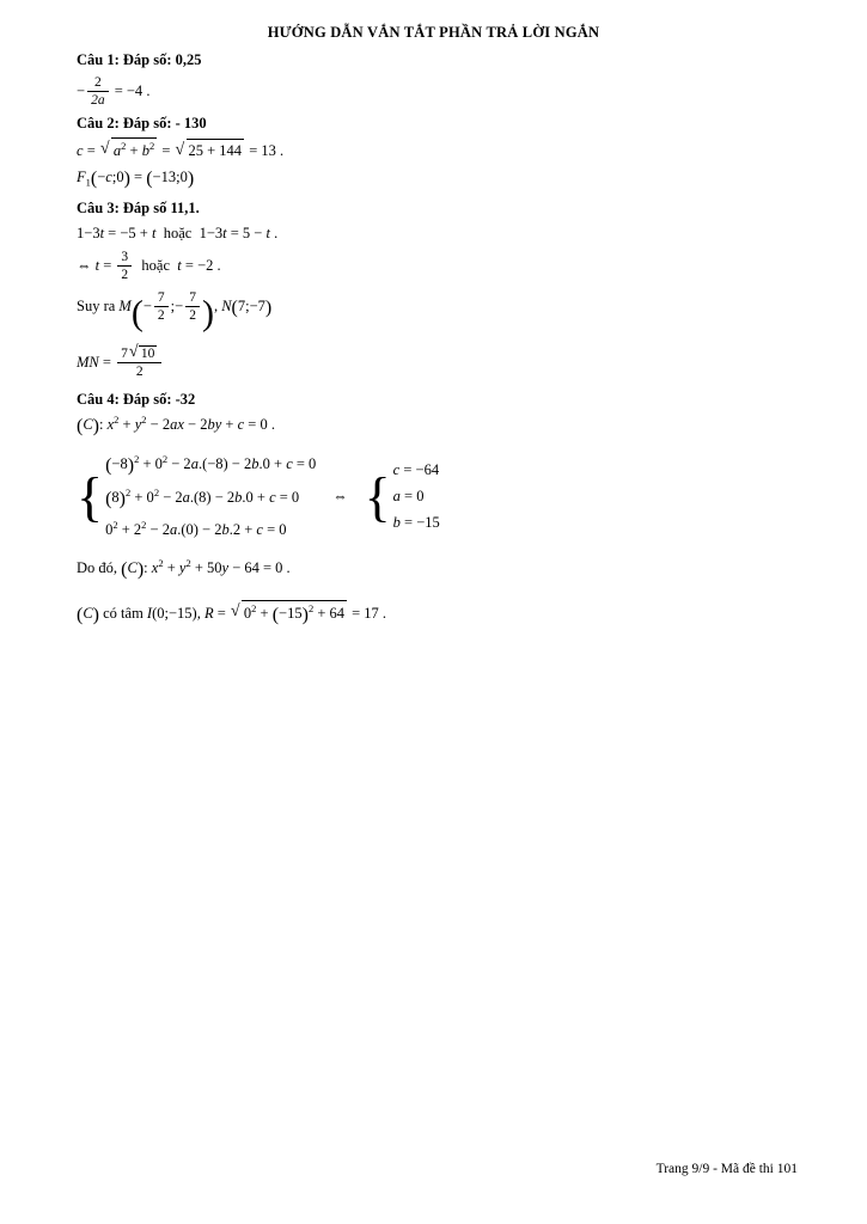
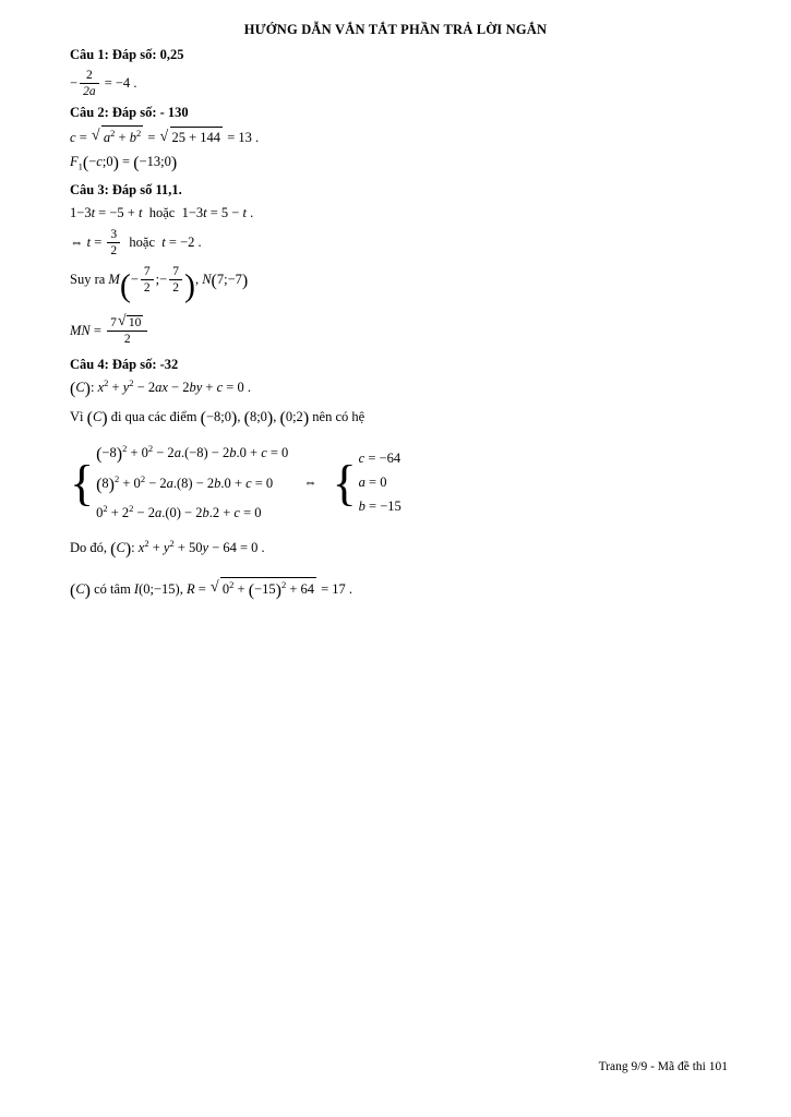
  HƯỚNG DẪN VẮN TẮT PHẦN TRẢ LỜI NGẮN
  Câu 1: Đáp số: 0,25
  −
  2
  2a
  = −4 .
  Câu 2: Đáp số: - 130
  c = a2 + b2 = 25 + 144 = 13 .
  F1(−c;0) = (−13;0)
  Câu 3: Đáp số 11,1.
  1−3t = −5 + t hoặc 1−3t = 5 − t .
  ⇔ t =
  3
  2
  hoặc t = −2 .
  Suy ra M(−
  7
  2
  ;−
  7
  2
  ), N(7;−7)
  MN =
  7 10
  2
  Câu 4: Đáp số: -32
  (C): x2 + y2 − 2ax − 2by + c = 0 .
+ Vì (C) đi qua các điểm (−8;0), (8;0), (0;2) nên có hệ
  {
  (−8)2 + 02 − 2a.(−8) − 2b.0 + c = 0
  (8)2 + 02 − 2a.(8) − 2b.0 + c = 0
  02 + 22 − 2a.(0) − 2b.2 + c = 0
  ⇔
  {
  c = −64
  a = 0
  b = −15
  Do đó, (C): x2 + y2 + 50y − 64 = 0 .
  (C) có tâm I(0;−15), R = 02 + (−15)2 + 64 = 17 .
  Trang 9/9 - Mã đề thi 101
